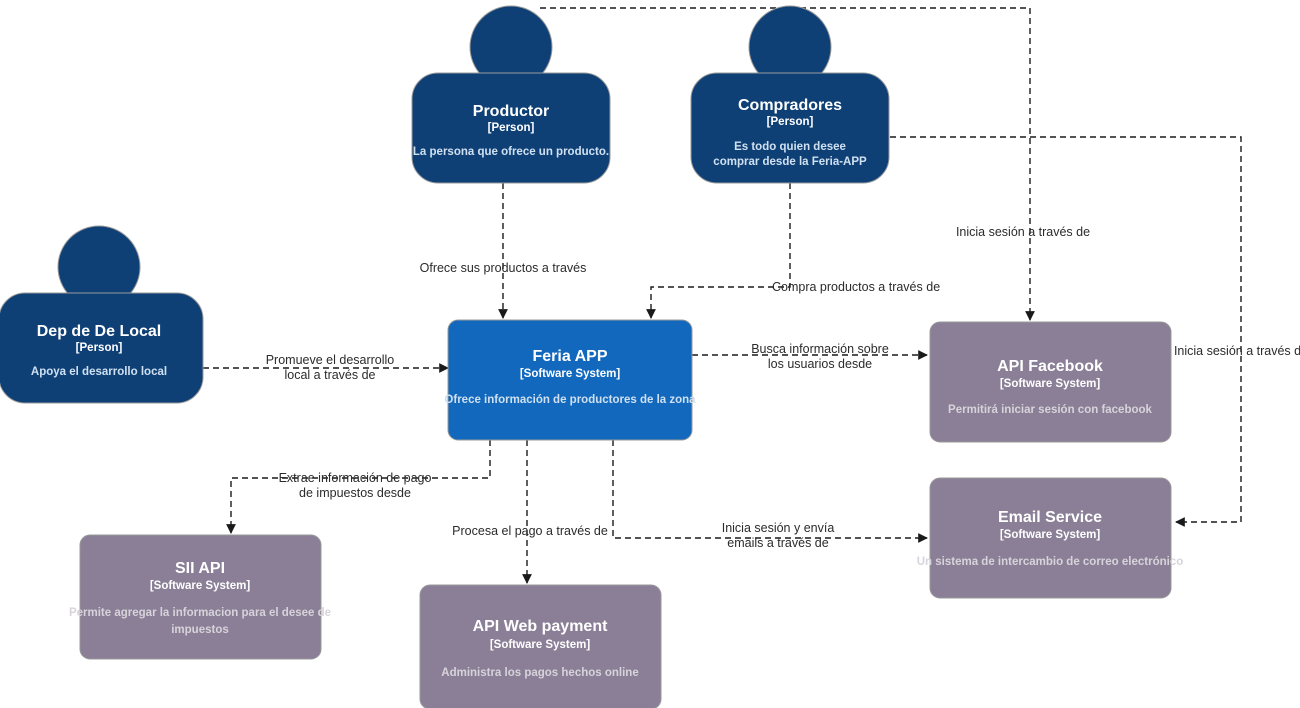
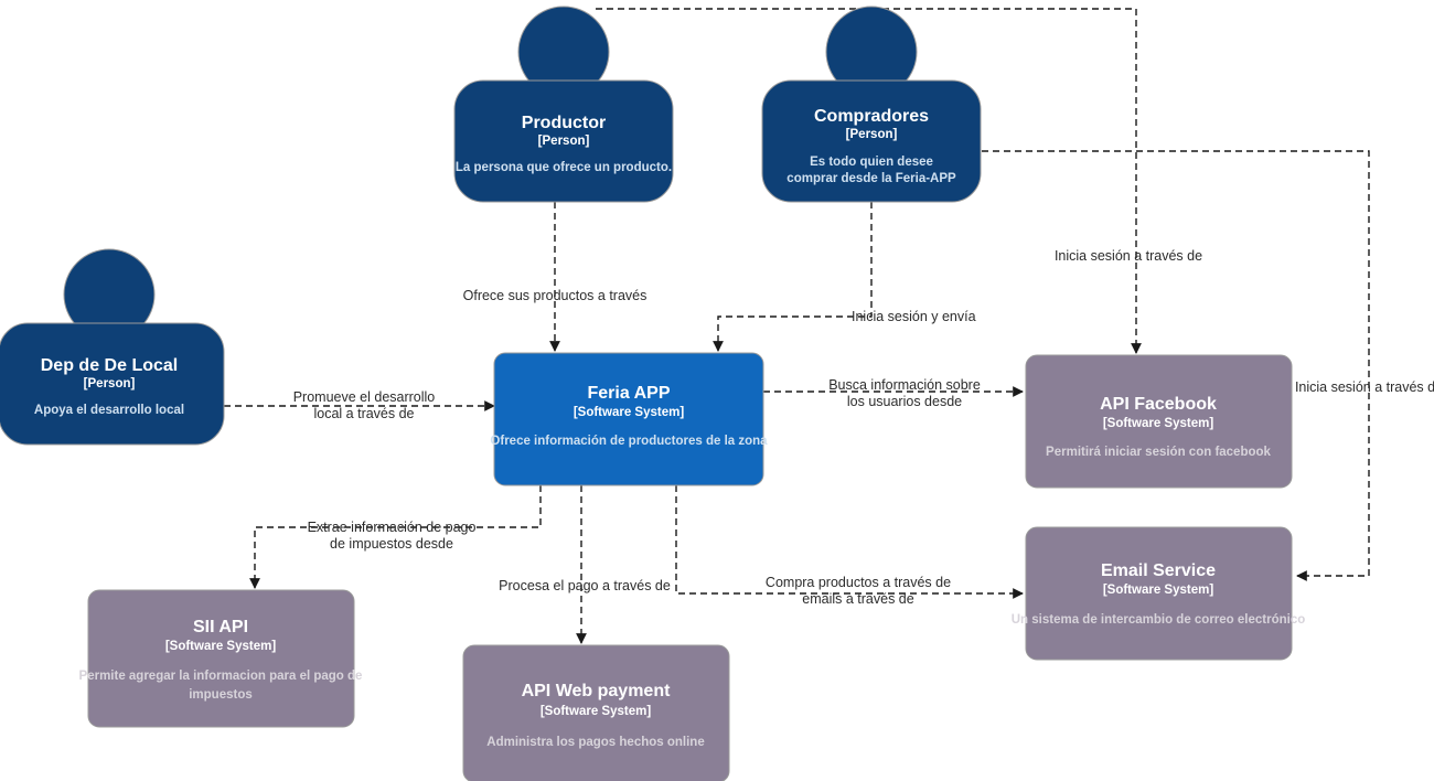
  Inicia sesión a través de
  Inicia sesión a través d
  Ofrece sus productos a través
- Compra productos a través de
+ Inicia sesión y envía
  Promueve el desarrollo
  local a través de
  Busca información sobre
  los usuarios desde
  Extrae información de pago
  de impuestos desde
  Procesa el pago a través de
- Inicia sesión y envía
+ Compra productos a través de
  emails a través de
  Productor
  [Person]
  La persona que ofrece un producto.
  Compradores
  [Person]
  Es todo quien desee
  comprar desde la Feria-APP
  Dep de De Local
  [Person]
  Apoya el desarrollo local
  Feria APP
  [Software System]
  Ofrece información de productores de la zona
  API Facebook
  [Software System]
  Permitirá iniciar sesión con facebook
  Email Service
  [Software System]
  Un sistema de intercambio de correo electrónico
  SII API
  [Software System]
- Permite agregar la informacion para el desee de
+ Permite agregar la informacion para el pago de
  impuestos
  API Web payment
  [Software System]
  Administra los pagos hechos online
